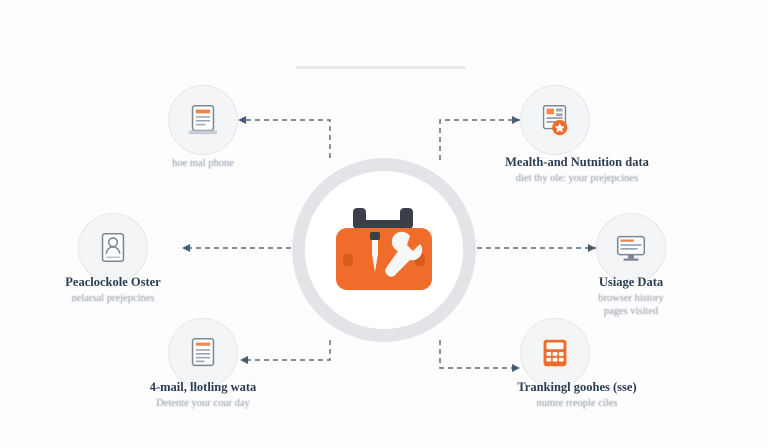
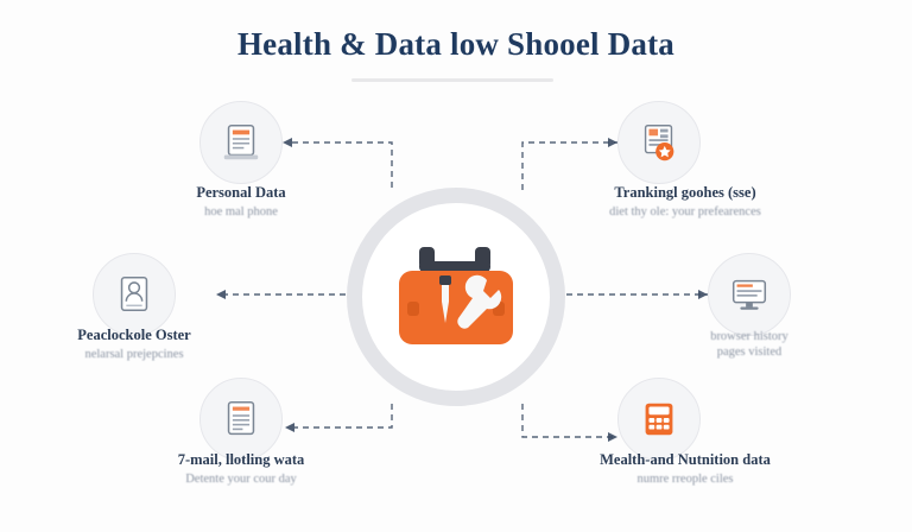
+ Health & Data low Shooel Data
+ Personal Data
  hoe mal phone
- Mealth-and Nutnition data
+ Trankingl goohes (sse)
- diet thy ole: your prejepcines
+ diet thy ole: your prefearences
  Peaclockole Oster
  nelarsal prejepcines
- Usiage Data
  browser history
  pages visited
- 4-mail, llotling wata
+ 7-mail, llotling wata
  Detente your cour day
- Trankingl goohes (sse)
+ Mealth-and Nutnition data
  numre rreople ciles
